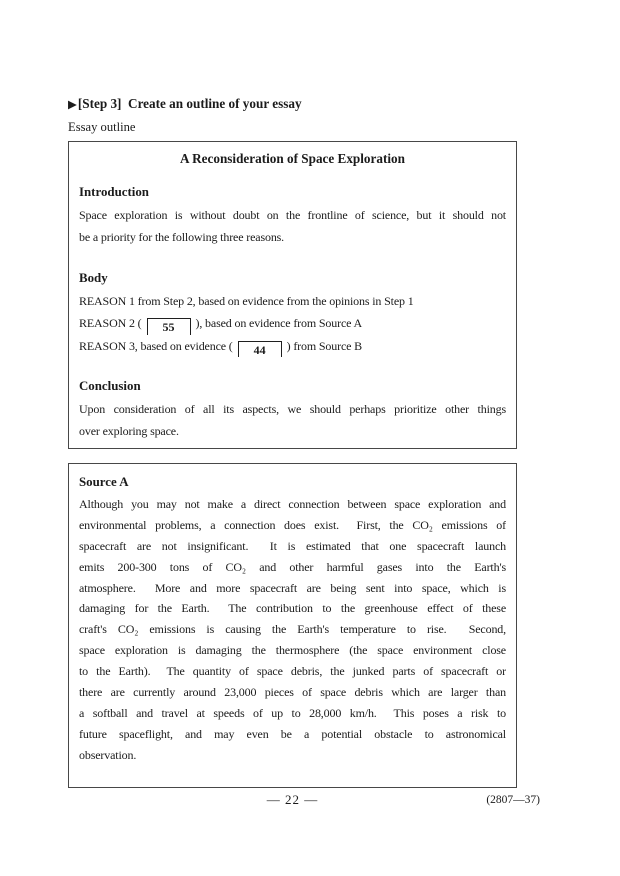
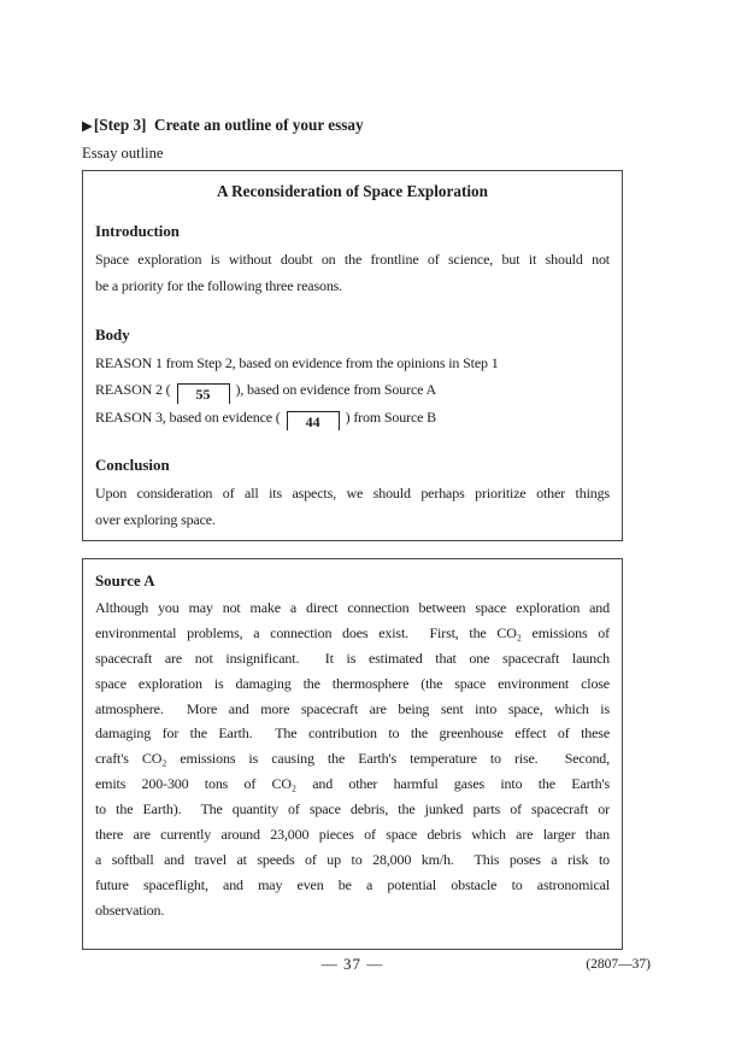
  ▶[Step 3] Create an outline of your essay
  Essay outline
  A Reconsideration of Space Exploration
  Introduction
  Space exploration is without doubt on the frontline of science, but it should not
  be a priority for the following three reasons.
  Body
  REASON 1 from Step 2, based on evidence from the opinions in Step 1
  REASON 2 ( 55 ), based on evidence from Source A
  REASON 3, based on evidence ( 44 ) from Source B
  Conclusion
  Upon consideration of all its aspects, we should perhaps prioritize other things
  over exploring space.
  Source A
  Although you may not make a direct connection between space exploration and
  environmental problems, a connection does exist. First, the CO₂ emissions of
  spacecraft are not insignificant. It is estimated that one spacecraft launch
- emits 200-300 tons of CO₂ and other harmful gases into the Earth's
+ space exploration is damaging the thermosphere (the space environment close
  atmosphere. More and more spacecraft are being sent into space, which is
  damaging for the Earth. The contribution to the greenhouse effect of these
  craft's CO₂ emissions is causing the Earth's temperature to rise. Second,
- space exploration is damaging the thermosphere (the space environment close
+ emits 200-300 tons of CO₂ and other harmful gases into the Earth's
  to the Earth). The quantity of space debris, the junked parts of spacecraft or
  there are currently around 23,000 pieces of space debris which are larger than
  a softball and travel at speeds of up to 28,000 km/h. This poses a risk to
  future spaceflight, and may even be a potential obstacle to astronomical
  observation.
- — 22 —
+ — 37 —
  (2807—37)
